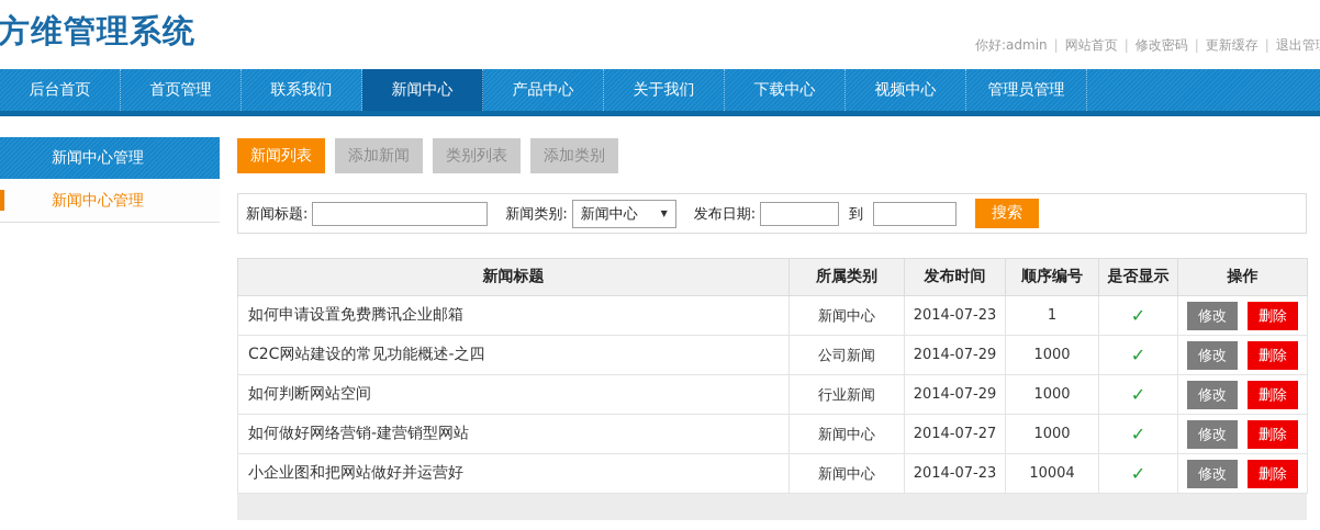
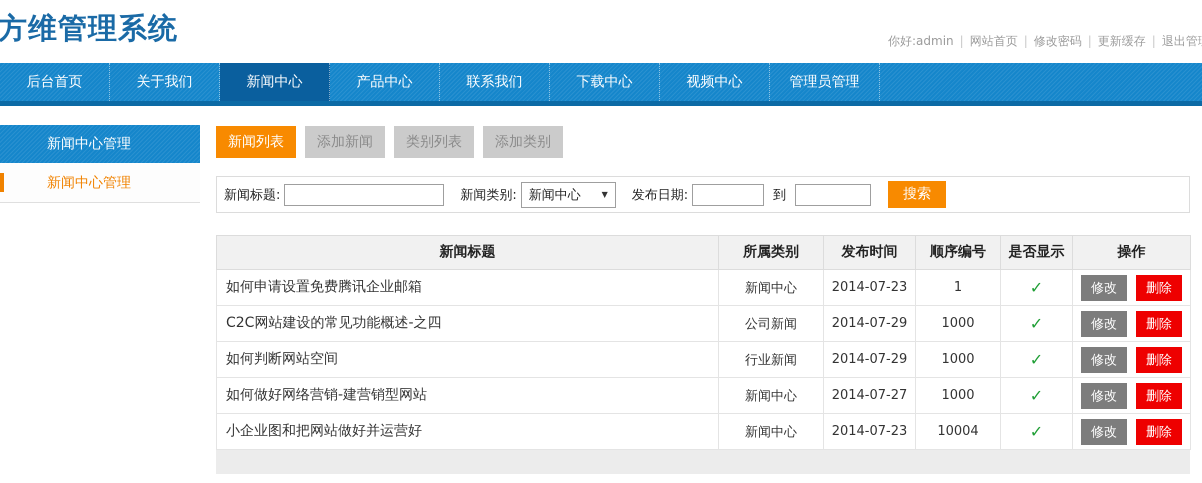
  方维管理系统
  你好:admin | 网站首页 | 修改密码 | 更新缓存 | 退出管
  后台首页
- 首页管理
- 联系我们
+ 关于我们
  新闻中心
  产品中心
- 关于我们
+ 联系我们
  下载中心
  视频中心
  管理员管理
  新闻中心管理
  新闻中心管理
  新闻列表
  添加新闻
  类别列表
  添加类别
  新闻标题:
  新闻类别:
  新闻中心
  ▼
  发布日期:
  到
  搜索
  新闻标题	所属类别	发布时间	顺序编号	是否显示	操作
  如何申请设置免费腾讯企业邮箱	新闻中心	2014-07-23	1	✓	修改 删除
  C2C网站建设的常见功能概述-之四	公司新闻	2014-07-29	1000	✓	修改 删除
  如何判断网站空间	行业新闻	2014-07-29	1000	✓	修改 删除
  如何做好网络营销-建营销型网站	新闻中心	2014-07-27	1000	✓	修改 删除
  小企业图和把网站做好并运营好	新闻中心	2014-07-23	10004	✓	修改 删除
